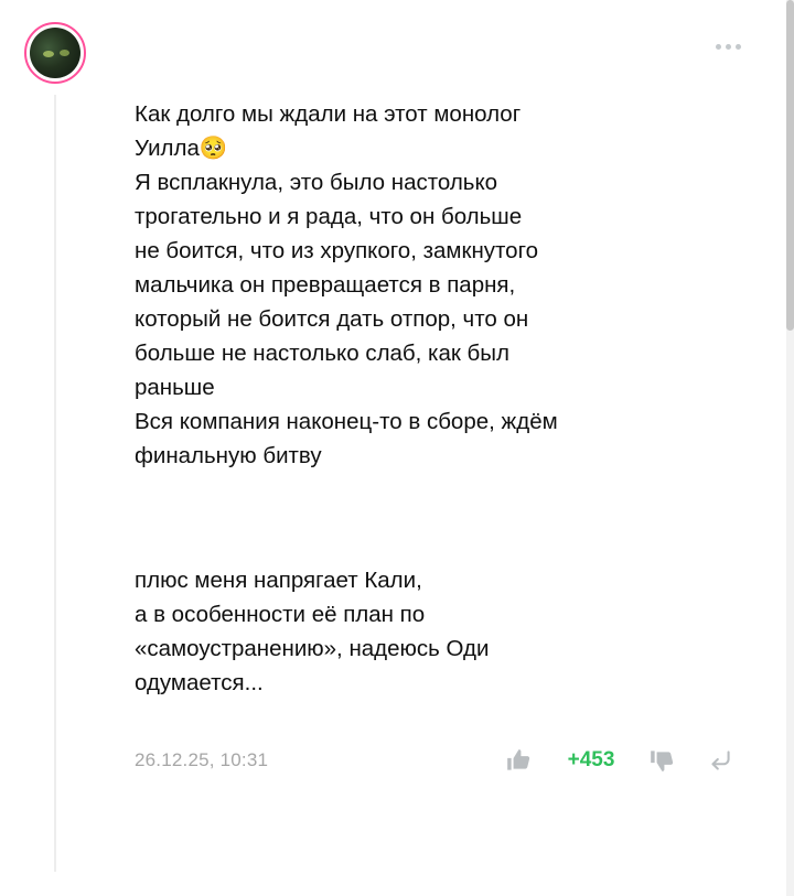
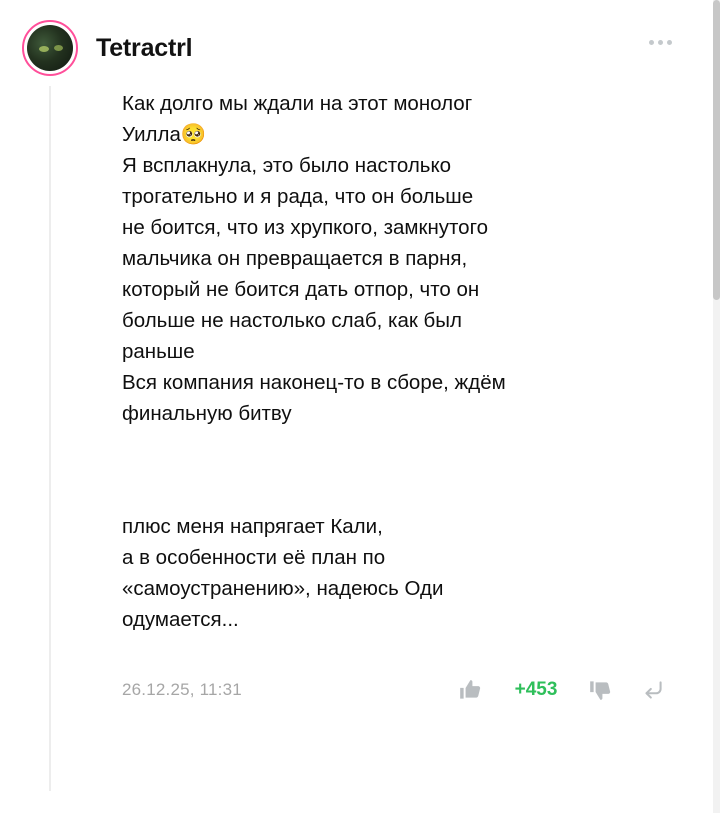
+ Tetractrl
  Как долго мы ждали на этот монолог
  Уилла🥺
  Я всплакнула, это было настолько
  трогательно и я рада, что он больше
  не боится, что из хрупкого, замкнутого
  мальчика он превращается в парня,
  который не боится дать отпор, что он
  больше не настолько слаб, как был
  раньше
  Вся компания наконец-то в сборе, ждём
  финальную битву
  плюс меня напрягает Кали,
  а в особенности её план по
  «самоустранению», надеюсь Оди
  одумается...
- 26.12.25, 10:31
+ 26.12.25, 11:31
  +453
